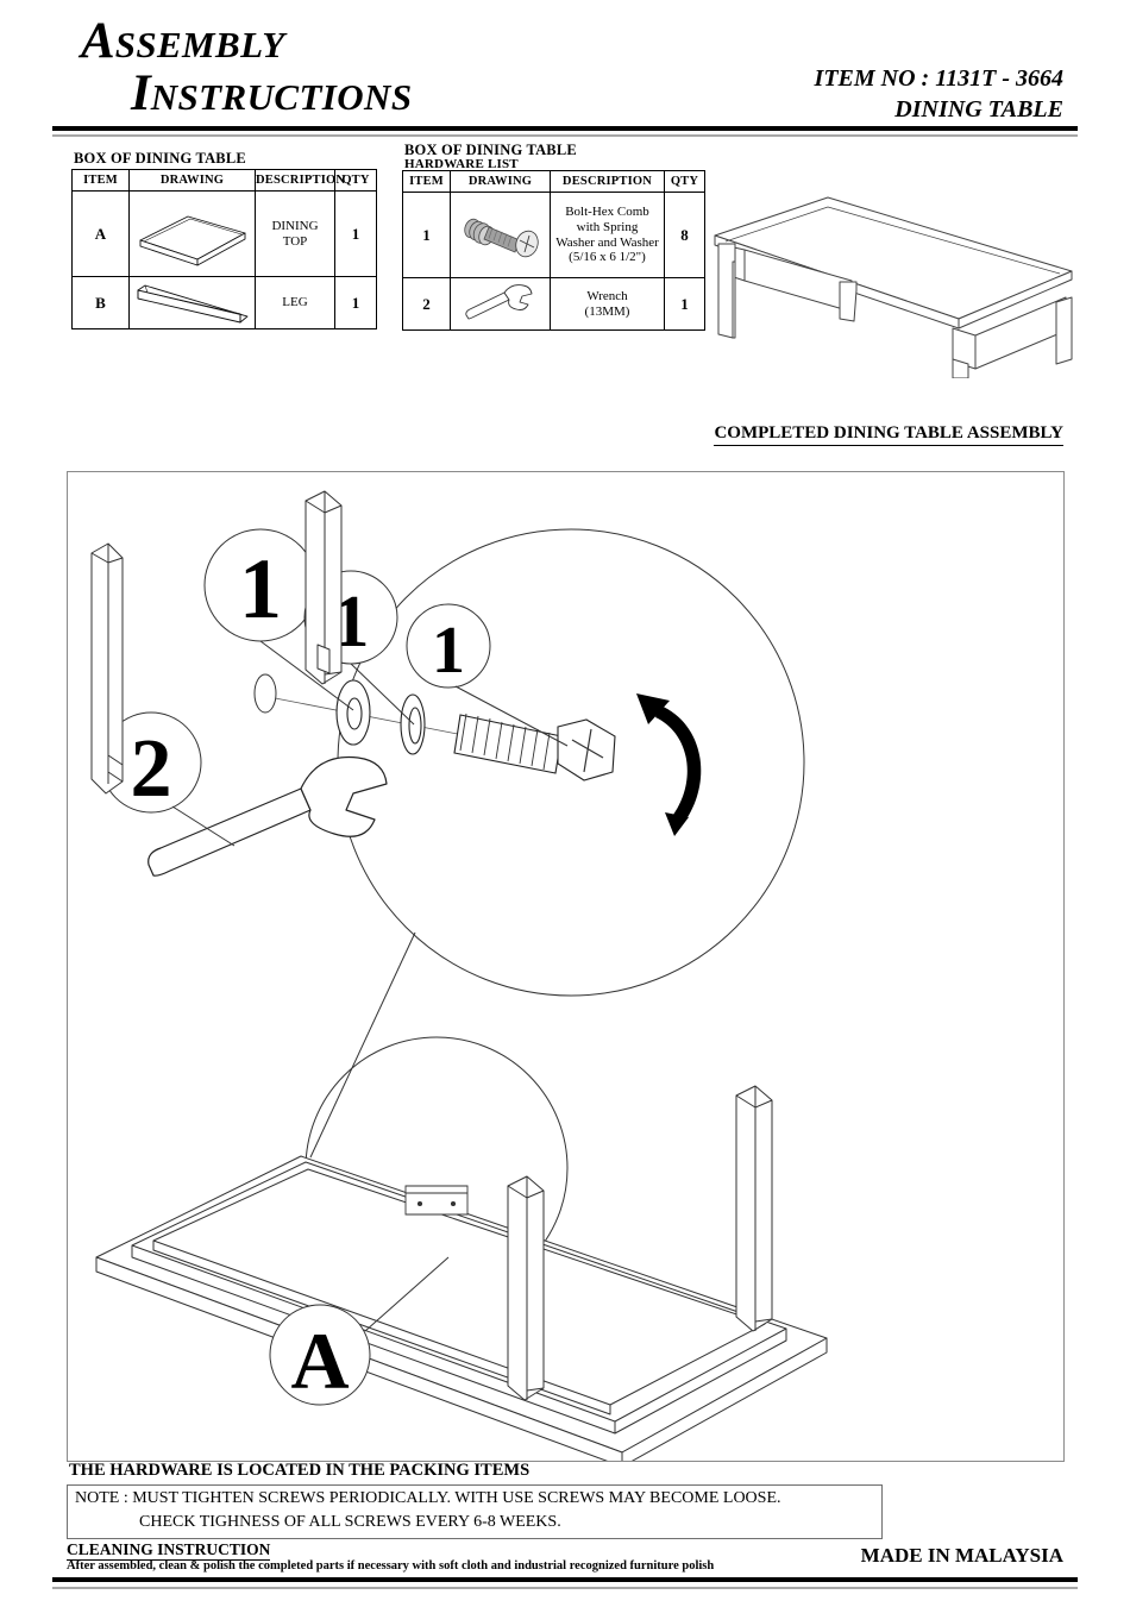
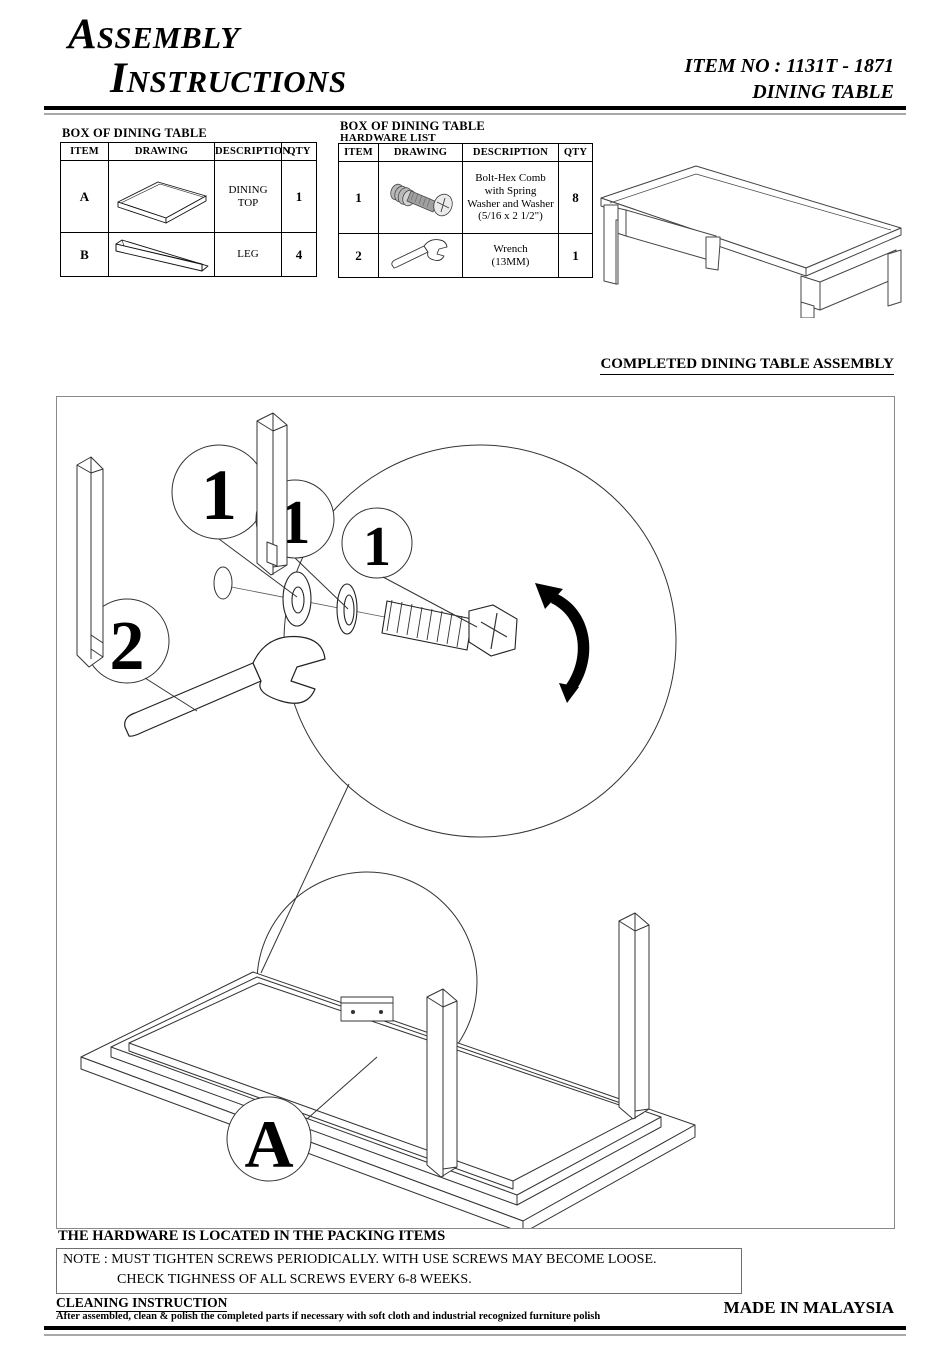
  ASSEMBLY
  INSTRUCTIONS
- ITEM NO : 1131T - 3664
+ ITEM NO : 1131T - 1871
  DINING TABLE
  BOX OF DINING TABLE
  ITEM	DRAWING	DESCRIPTION	QTY
  A		DINING TOP	1
- B		LEG	1
+ B		LEG	4
  BOX OF DINING TABLE
  HARDWARE LIST
  ITEM	DRAWING	DESCRIPTION	QTY
- 1		Bolt-Hex Comb with Spring Washer and Washer (5/16 x 6 1/2")	8
+ 1		Bolt-Hex Comb with Spring Washer and Washer (5/16 x 2 1/2")	8
  2		Wrench (13MM)	1
  COMPLETED DINING TABLE ASSEMBLY
  1
  1
  1
  2
  A
  THE HARDWARE IS LOCATED IN THE PACKING ITEMS
  NOTE : MUST TIGHTEN SCREWS PERIODICALLY. WITH USE SCREWS MAY BECOME LOOSE.
  CHECK TIGHNESS OF ALL SCREWS EVERY 6-8 WEEKS.
  CLEANING INSTRUCTION
  After assembled, clean & polish the completed parts if necessary with soft cloth and industrial recognized furniture polish
  MADE IN MALAYSIA
